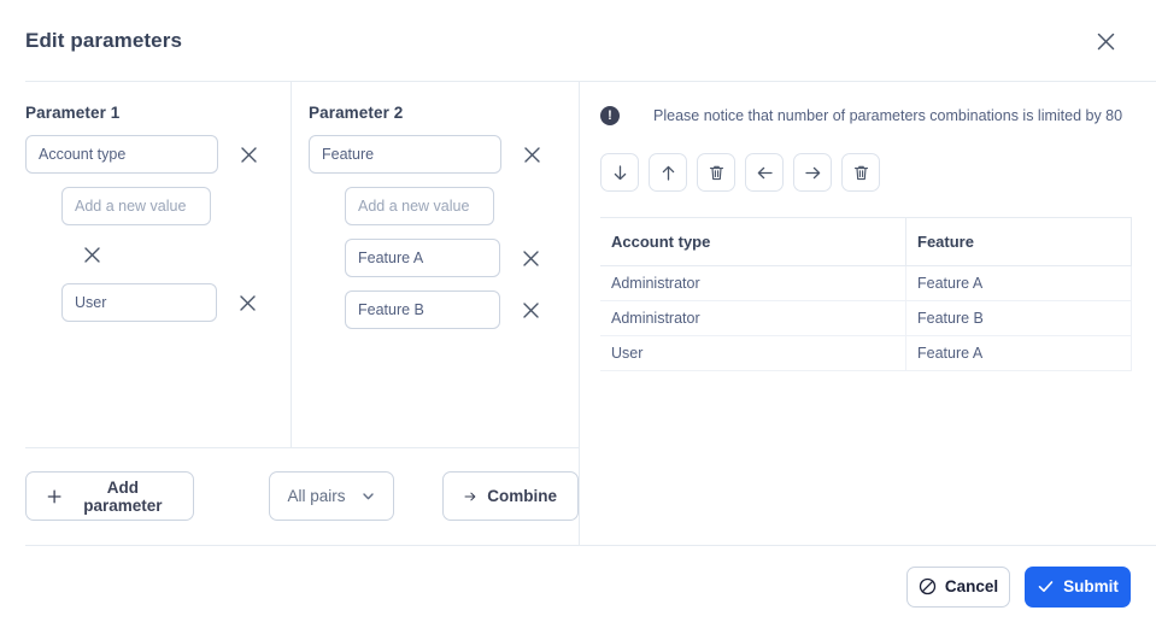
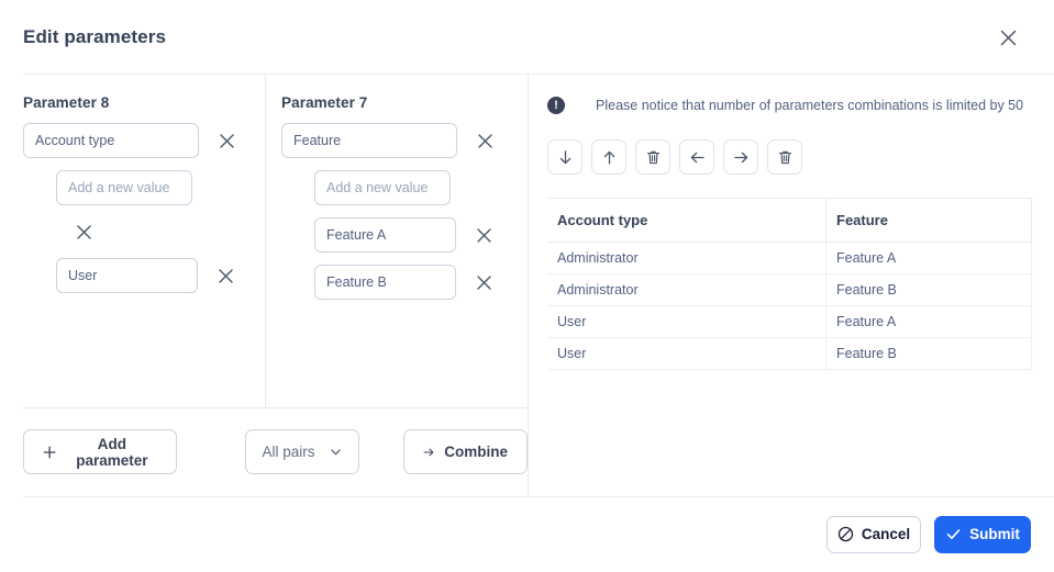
  Edit parameters
- Parameter 1
+ Parameter 8
  Account type
  Add a new value
  User
- Parameter 2
+ Parameter 7
  Feature
  Add a new value
  Feature A
  Feature B
  Add parameter
  All pairs
  Combine
  !
- Please notice that number of parameters combinations is limited by 80
+ Please notice that number of parameters combinations is limited by 50
  Account type	Feature
  Administrator	Feature A
  Administrator	Feature B
  User	Feature A
+ User	Feature B
  Cancel
  Submit
